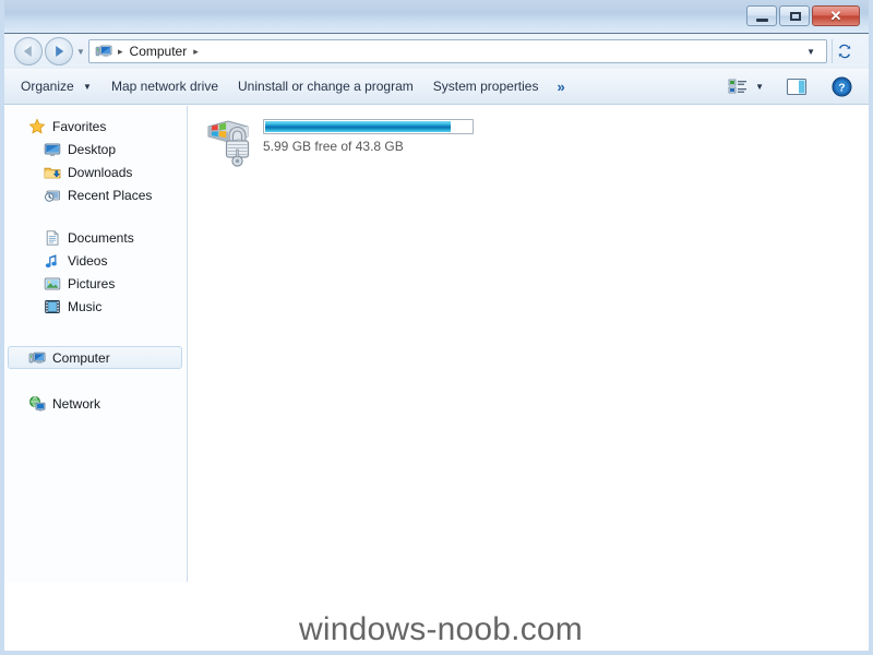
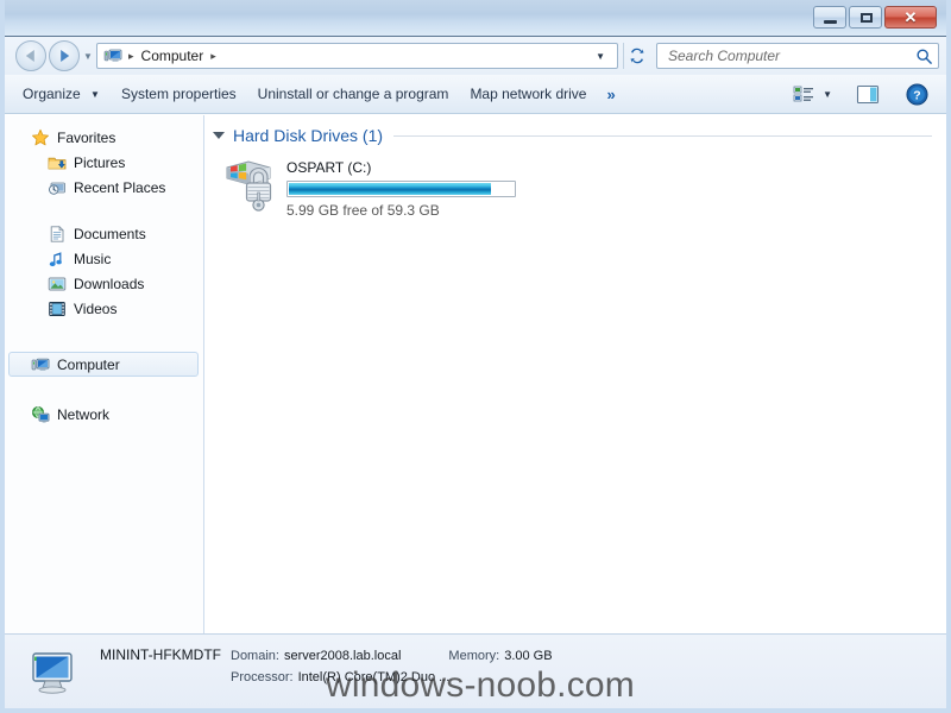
  ✕
  ▼
  ▸
  Computer
  ▸
  ▼
+ Search Computer
  Organize ▼
- Map network drive
+ System properties
  Uninstall or change a program
- System properties
+ Map network drive
  »
  ▼
  ?
  Favorites
- Desktop
- Downloads
+ Pictures
  Recent Places
  Documents
- Videos
+ Music
- Pictures
+ Downloads
- Music
+ Videos
  Computer
  Network
+ Hard Disk Drives (1)
+ OSPART (C:)
- 5.99 GB free of 43.8 GB
+ 5.99 GB free of 59.3 GB
+ MININT-HFKMDTF
+ Domain:
+ server2008.lab.local
+ Memory:
+ 3.00 GB
+ Processor:
+ Intel(R) Core(TM)2 Duo ...
  windows-noob.com
